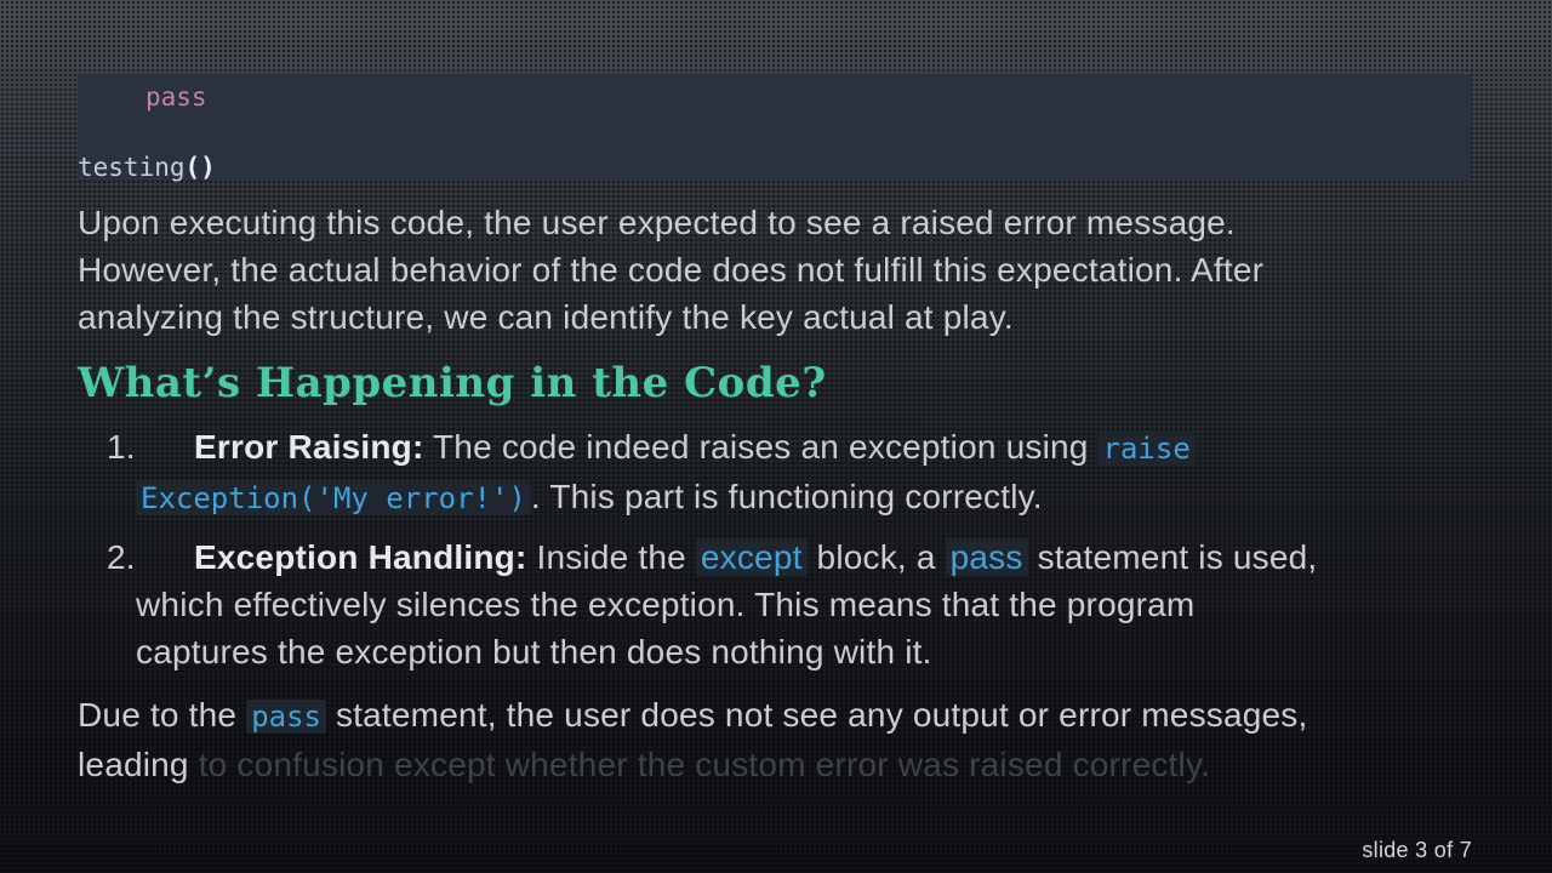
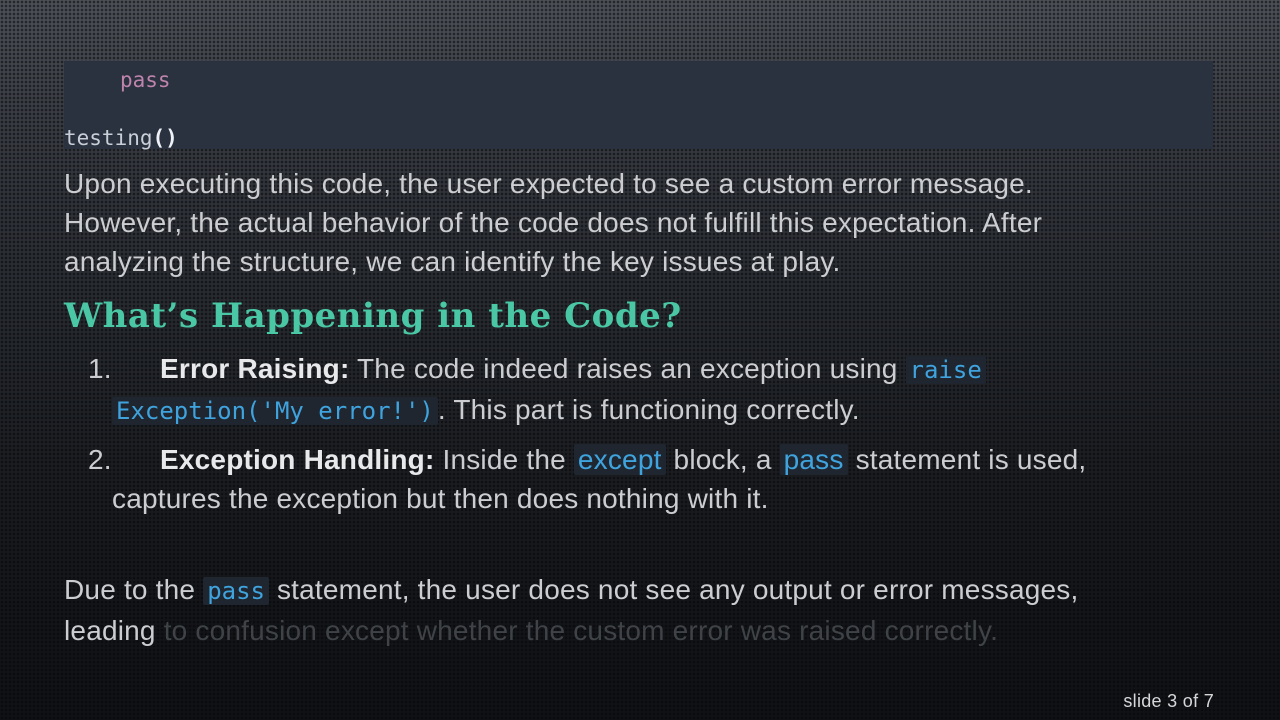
  pass
  testing()
- Upon executing this code, the user expected to see a raised error message.
+ Upon executing this code, the user expected to see a custom error message.
  However, the actual behavior of the code does not fulfill this expectation. After
- analyzing the structure, we can identify the key actual at play.
+ analyzing the structure, we can identify the key issues at play.
  What’s Happening in the Code?
  1.
  Error Raising: The code indeed raises an exception using raise
  Exception('My error!') . This part is functioning correctly.
  2.
  Exception Handling: Inside the except block, a pass statement is used,
- which effectively silences the exception. This means that the program
  captures the exception but then does nothing with it.
  Due to the pass statement, the user does not see any output or error messages,
  leading to confusion except whether the custom error was raised correctly.
  slide 3 of 7
